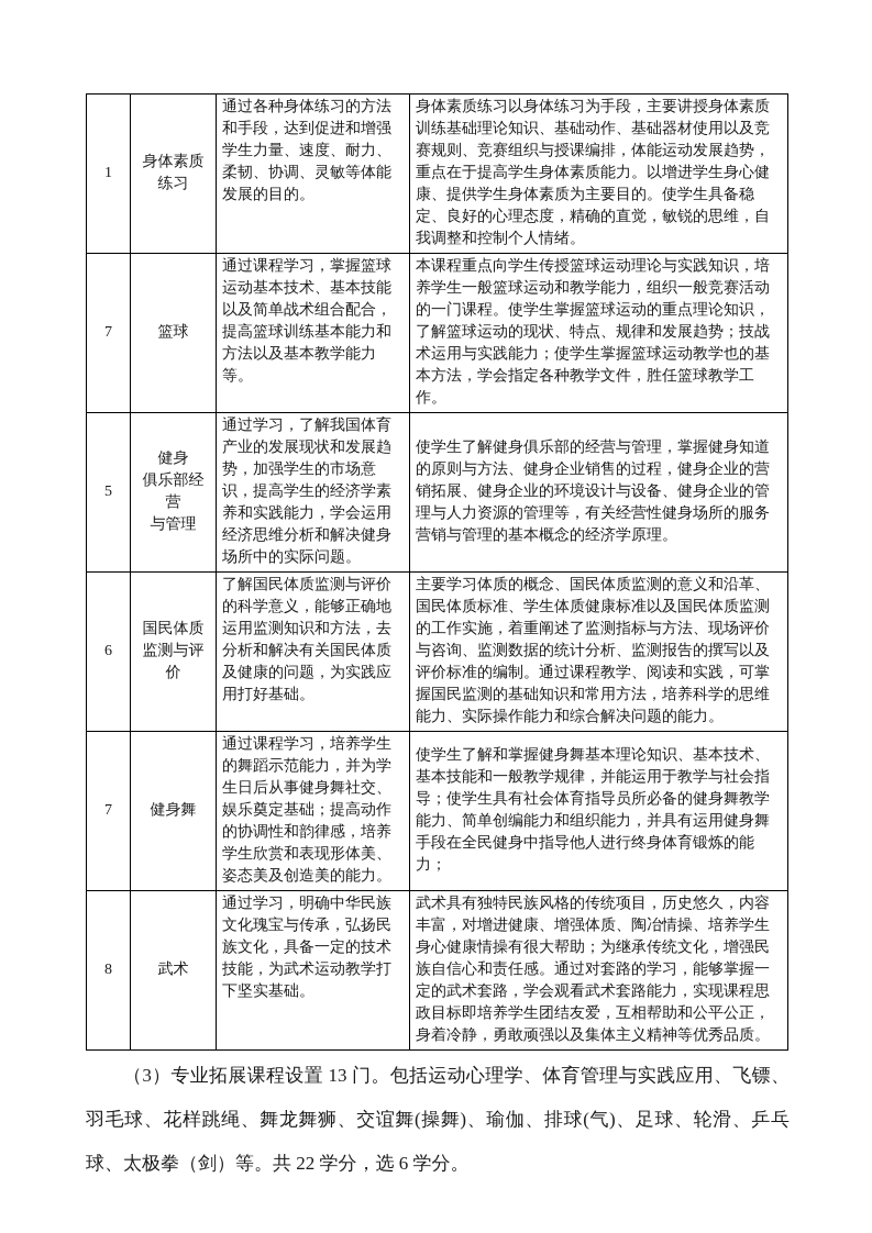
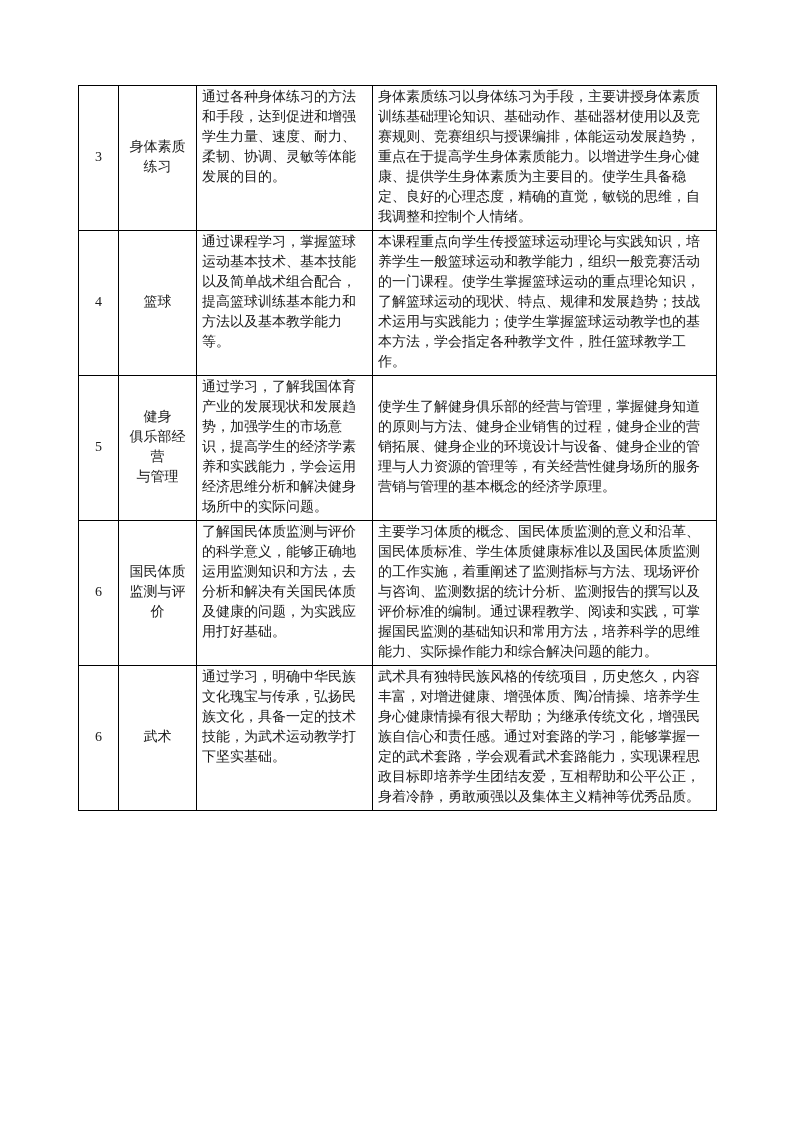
- 1	身体素质 练习	通过各种身体练习的方法和手段，达到促进和增强学生力量、速度、耐力、柔韧、协调、灵敏等体能发展的目的。	身体素质练习以身体练习为手段，主要讲授身体素质训练基础理论知识、基础动作、基础器材使用以及竞赛规则、竞赛组织与授课编排，体能运动发展趋势，重点在于提高学生身体素质能力。以增进学生身心健康、提供学生身体素质为主要目的。使学生具备稳定、良好的心理态度，精确的直觉，敏锐的思维，自我调整和控制个人情绪。
+ 3	身体素质 练习	通过各种身体练习的方法和手段，达到促进和增强学生力量、速度、耐力、柔韧、协调、灵敏等体能发展的目的。	身体素质练习以身体练习为手段，主要讲授身体素质训练基础理论知识、基础动作、基础器材使用以及竞赛规则、竞赛组织与授课编排，体能运动发展趋势，重点在于提高学生身体素质能力。以增进学生身心健康、提供学生身体素质为主要目的。使学生具备稳定、良好的心理态度，精确的直觉，敏锐的思维，自我调整和控制个人情绪。
- 7	篮球	通过课程学习，掌握篮球运动基本技术、基本技能以及简单战术组合配合，提高篮球训练基本能力和方法以及基本教学能力等。	本课程重点向学生传授篮球运动理论与实践知识，培养学生一般篮球运动和教学能力，组织一般竞赛活动的一门课程。使学生掌握篮球运动的重点理论知识，了解篮球运动的现状、特点、规律和发展趋势；技战术运用与实践能力；使学生掌握篮球运动教学也的基本方法，学会指定各种教学文件，胜任篮球教学工作。
+ 4	篮球	通过课程学习，掌握篮球运动基本技术、基本技能以及简单战术组合配合，提高篮球训练基本能力和方法以及基本教学能力等。	本课程重点向学生传授篮球运动理论与实践知识，培养学生一般篮球运动和教学能力，组织一般竞赛活动的一门课程。使学生掌握篮球运动的重点理论知识，了解篮球运动的现状、特点、规律和发展趋势；技战术运用与实践能力；使学生掌握篮球运动教学也的基本方法，学会指定各种教学文件，胜任篮球教学工作。
  5	健身 俱乐部经 营 与管理	通过学习，了解我国体育产业的发展现状和发展趋势，加强学生的市场意识，提高学生的经济学素养和实践能力，学会运用经济思维分析和解决健身场所中的实际问题。	使学生了解健身俱乐部的经营与管理，掌握健身知道的原则与方法、健身企业销售的过程，健身企业的营销拓展、健身企业的环境设计与设备、健身企业的管理与人力资源的管理等，有关经营性健身场所的服务营销与管理的基本概念的经济学原理。
  6	国民体质 监测与评 价	了解国民体质监测与评价的科学意义，能够正确地运用监测知识和方法，去分析和解决有关国民体质及健康的问题，为实践应用打好基础。	主要学习体质的概念、国民体质监测的意义和沿革、国民体质标准、学生体质健康标准以及国民体质监测的工作实施，着重阐述了监测指标与方法、现场评价与咨询、监测数据的统计分析、监测报告的撰写以及评价标准的编制。通过课程教学、阅读和实践，可掌握国民监测的基础知识和常用方法，培养科学的思维能力、实际操作能力和综合解决问题的能力。
- 7	健身舞	通过课程学习，培养学生的舞蹈示范能力，并为学生日后从事健身舞社交、娱乐奠定基础；提高动作的协调性和韵律感，培养学生欣赏和表现形体美、姿态美及创造美的能力。	使学生了解和掌握健身舞基本理论知识、基本技术、基本技能和一般教学规律，并能运用于教学与社会指导；使学生具有社会体育指导员所必备的健身舞教学能力、简单创编能力和组织能力，并具有运用健身舞手段在全民健身中指导他人进行终身体育锻炼的能力；
- 8	武术	通过学习，明确中华民族文化瑰宝与传承，弘扬民族文化，具备一定的技术技能，为武术运动教学打下坚实基础。	武术具有独特民族风格的传统项目，历史悠久，内容丰富，对增进健康、增强体质、陶冶情操、培养学生身心健康情操有很大帮助；为继承传统文化，增强民族自信心和责任感。通过对套路的学习，能够掌握一定的武术套路，学会观看武术套路能力，实现课程思政目标即培养学生团结友爱，互相帮助和公平公正，身着冷静，勇敢顽强以及集体主义精神等优秀品质。
+ 6	武术	通过学习，明确中华民族文化瑰宝与传承，弘扬民族文化，具备一定的技术技能，为武术运动教学打下坚实基础。	武术具有独特民族风格的传统项目，历史悠久，内容丰富，对增进健康、增强体质、陶冶情操、培养学生身心健康情操有很大帮助；为继承传统文化，增强民族自信心和责任感。通过对套路的学习，能够掌握一定的武术套路，学会观看武术套路能力，实现课程思政目标即培养学生团结友爱，互相帮助和公平公正，身着冷静，勇敢顽强以及集体主义精神等优秀品质。
- （3）专业拓展课程设置 13 门。包括运动心理学、体育管理与实践应用、飞镖、羽毛球、花样跳绳、舞龙舞狮、交谊舞(操舞)、瑜伽、排球(气)、足球、轮滑、乒乓球、太极拳（剑）等。共 22 学分，选 6 学分。
